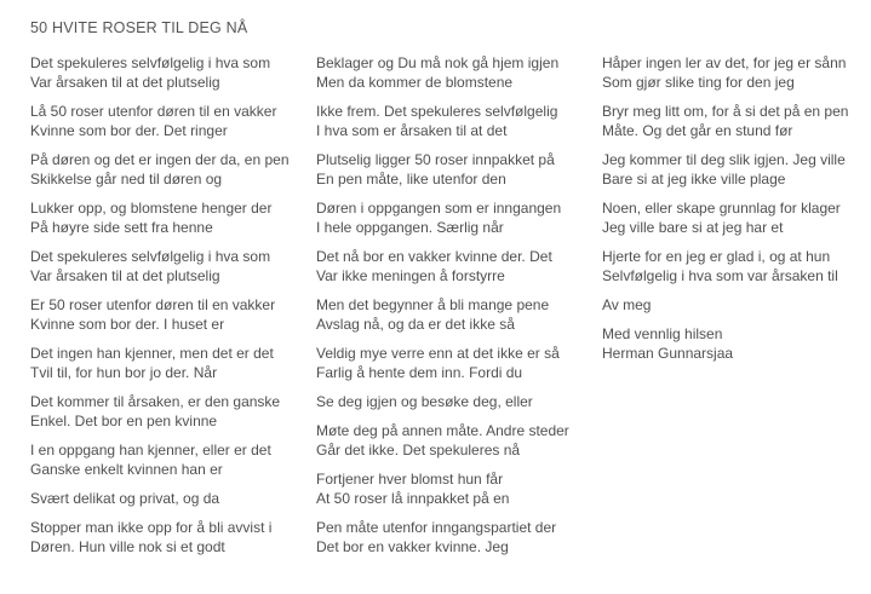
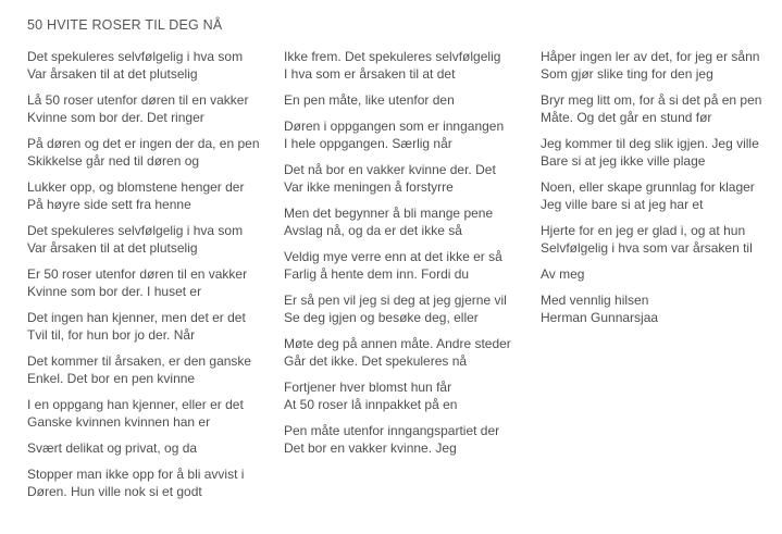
  50 HVITE ROSER TIL DEG NÅ
  Det spekuleres selvfølgelig i hva som
  Var årsaken til at det plutselig
  Lå 50 roser utenfor døren til en vakker
  Kvinne som bor der. Det ringer
  På døren og det er ingen der da, en pen
  Skikkelse går ned til døren og
  Lukker opp, og blomstene henger der
  På høyre side sett fra henne
  Det spekuleres selvfølgelig i hva som
  Var årsaken til at det plutselig
  Er 50 roser utenfor døren til en vakker
  Kvinne som bor der. I huset er
  Det ingen han kjenner, men det er det
  Tvil til, for hun bor jo der. Når
  Det kommer til årsaken, er den ganske
  Enkel. Det bor en pen kvinne
  I en oppgang han kjenner, eller er det
- Ganske enkelt kvinnen han er
+ Ganske kvinnen kvinnen han er
  Svært delikat og privat, og da
  Stopper man ikke opp for å bli avvist i
  Døren. Hun ville nok si et godt
- Beklager og Du må nok gå hjem igjen
- Men da kommer de blomstene
  Ikke frem. Det spekuleres selvfølgelig
  I hva som er årsaken til at det
- Plutselig ligger 50 roser innpakket på
  En pen måte, like utenfor den
  Døren i oppgangen som er inngangen
  I hele oppgangen. Særlig når
  Det nå bor en vakker kvinne der. Det
  Var ikke meningen å forstyrre
  Men det begynner å bli mange pene
  Avslag nå, og da er det ikke så
  Veldig mye verre enn at det ikke er så
  Farlig å hente dem inn. Fordi du
+ Er så pen vil jeg si deg at jeg gjerne vil
  Se deg igjen og besøke deg, eller
  Møte deg på annen måte. Andre steder
  Går det ikke. Det spekuleres nå
  Fortjener hver blomst hun får
  At 50 roser lå innpakket på en
  Pen måte utenfor inngangspartiet der
  Det bor en vakker kvinne. Jeg
  Håper ingen ler av det, for jeg er sånn
  Som gjør slike ting for den jeg
  Bryr meg litt om, for å si det på en pen
  Måte. Og det går en stund før
  Jeg kommer til deg slik igjen. Jeg ville
  Bare si at jeg ikke ville plage
  Noen, eller skape grunnlag for klager
  Jeg ville bare si at jeg har et
  Hjerte for en jeg er glad i, og at hun
  Selvfølgelig i hva som var årsaken til
  Av meg
  Med vennlig hilsen
  Herman Gunnarsjaa
